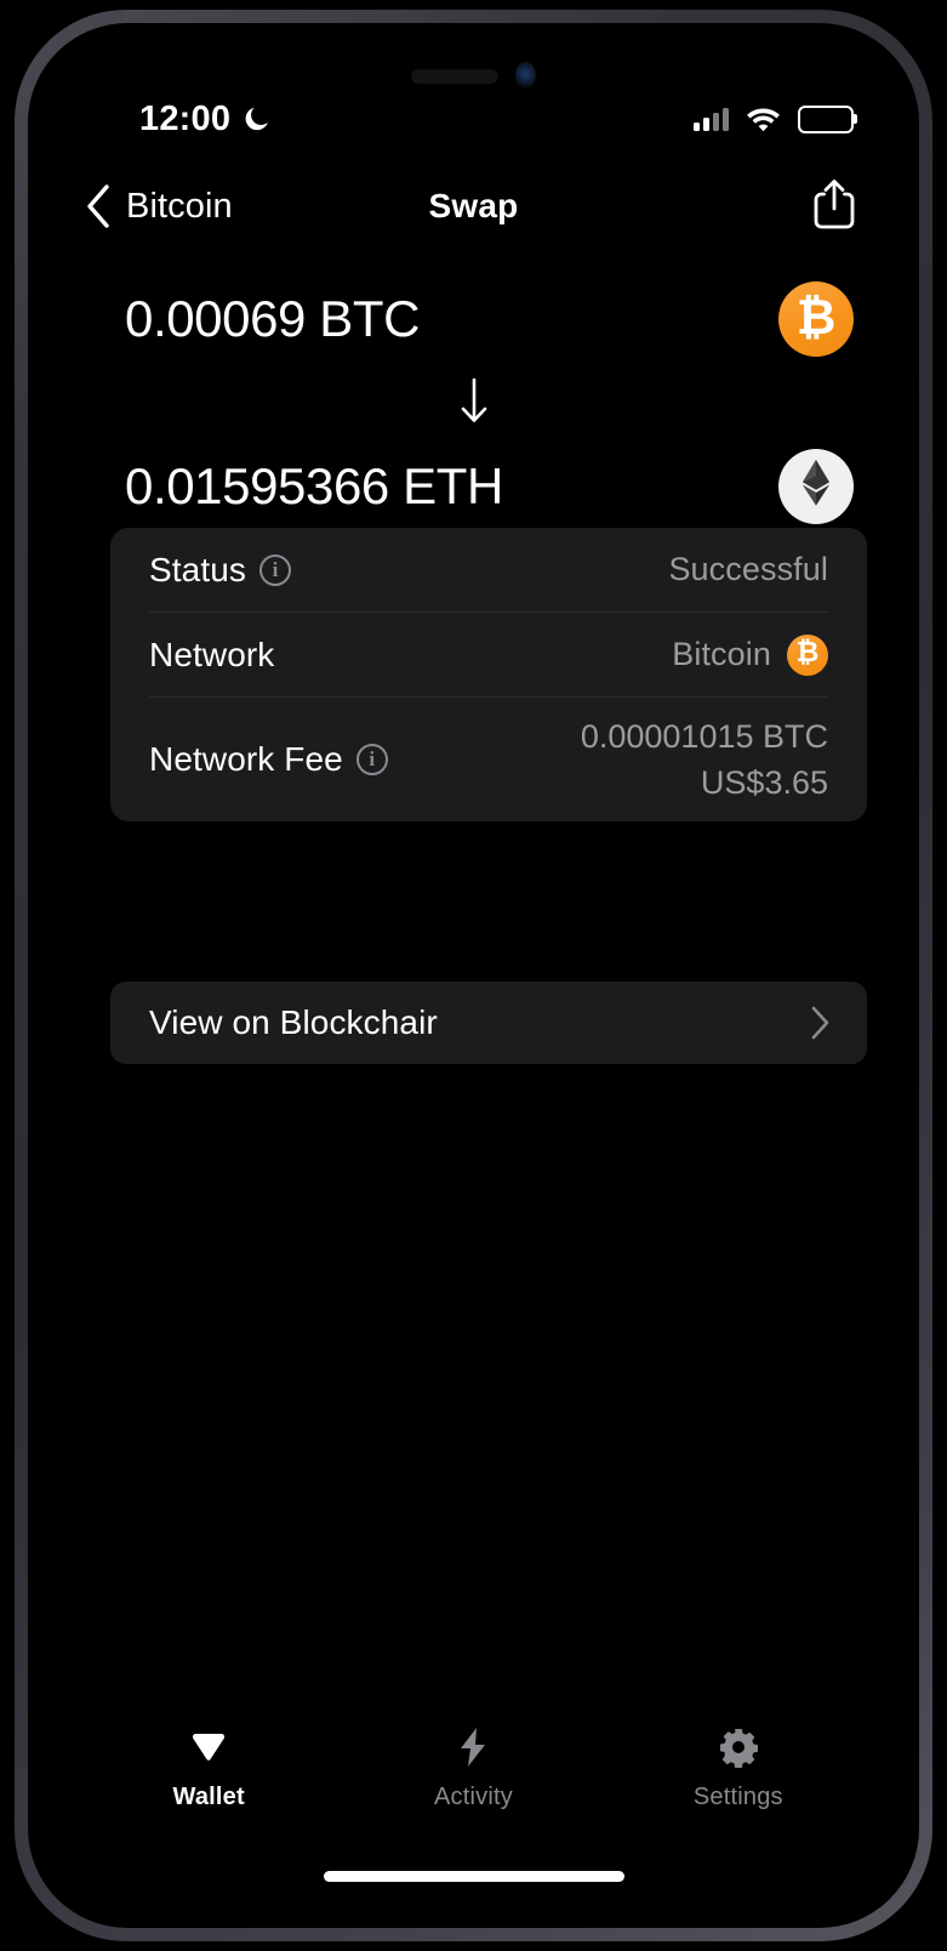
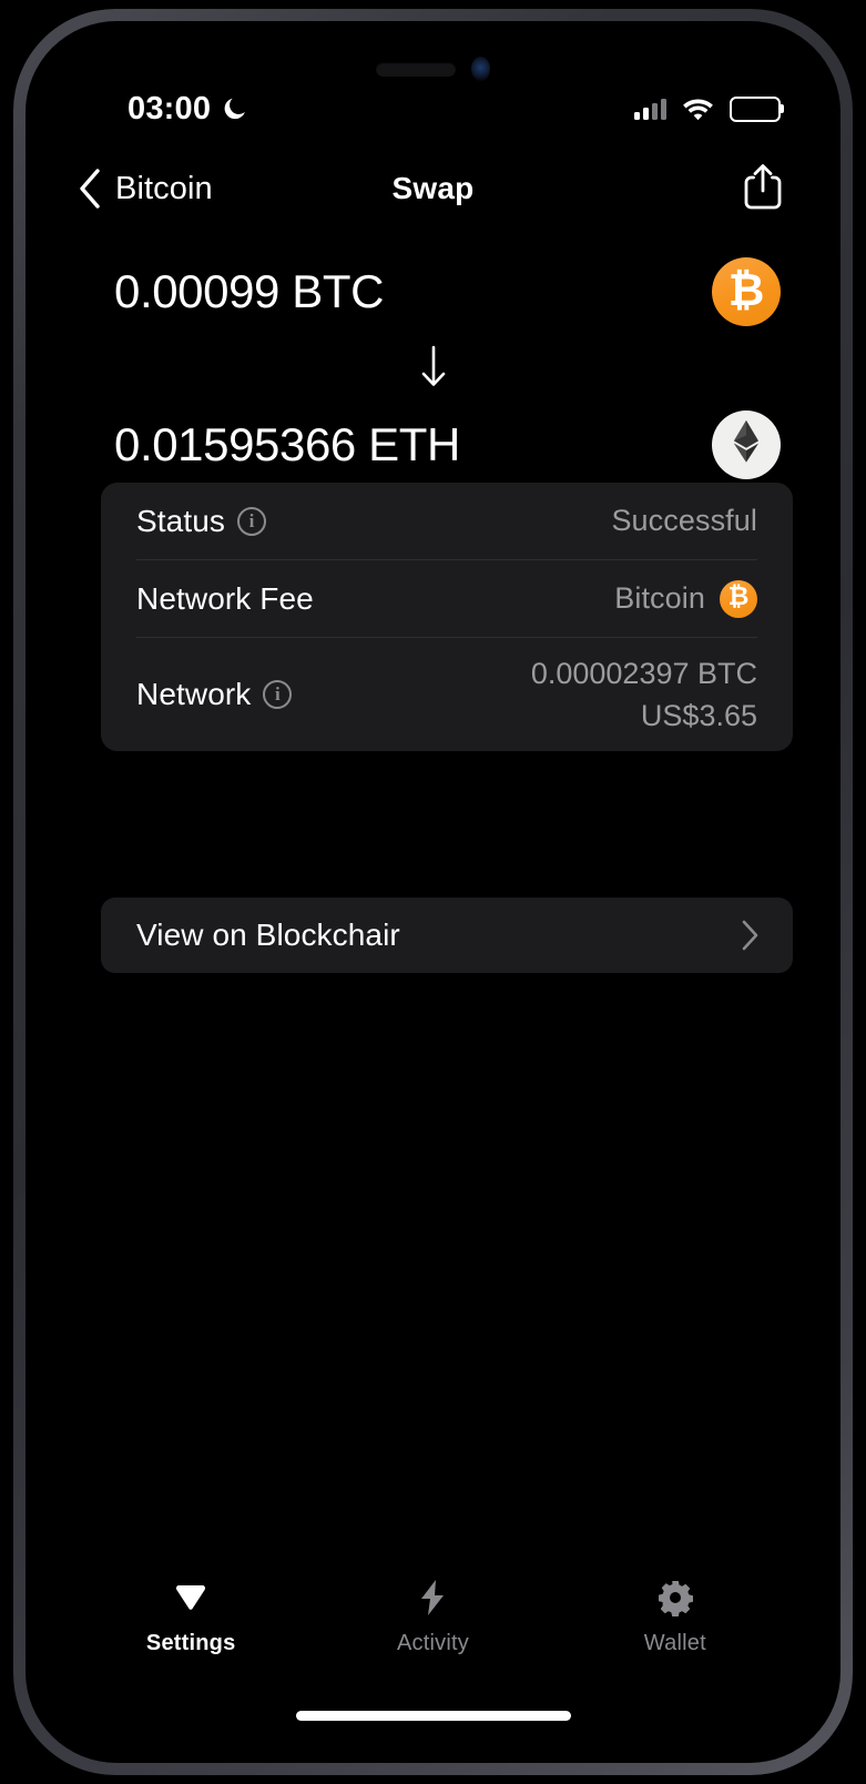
- 12:00
+ 03:00
  Bitcoin
  Swap
- 0.00069 BTC
+ 0.00099 BTC
  ₿
  0.01595366 ETH
  Status
  i
  Successful
- Network
+ Network Fee
  Bitcoin
  ₿
- Network Fee
+ Network
  i
- 0.00001015 BTC
+ 0.00002397 BTC
  US$3.65
  View on Blockchair
- Wallet
+ Settings
  Activity
- Settings
+ Wallet
